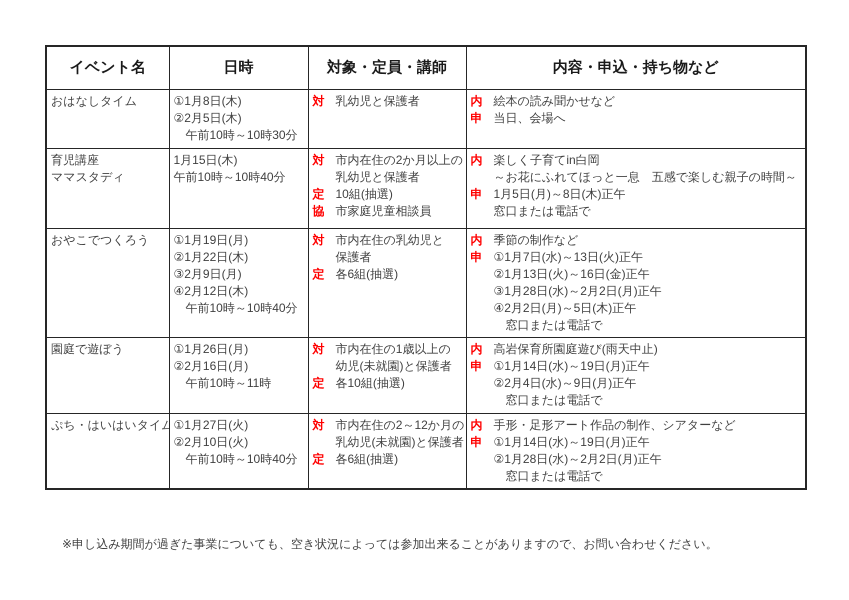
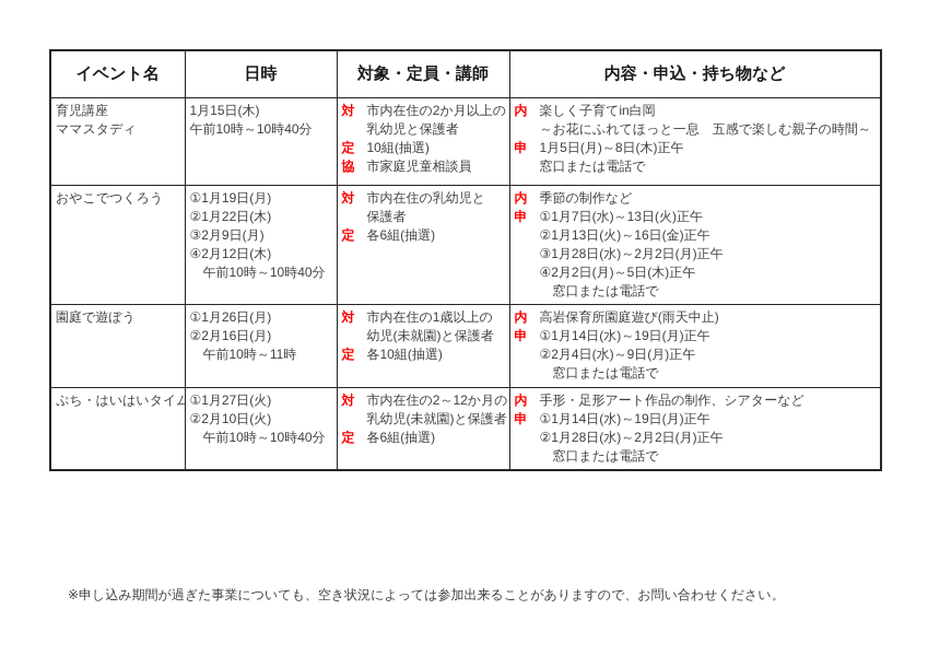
  イベント名	日時	対象・定員・講師	内容・申込・持ち物など
- おはなしタイム	①1月8日(木) ②2月5日(木) 午前10時～10時30分	対 乳幼児と保護者	内 絵本の読み聞かせなど 申 当日、会場へ
  育児講座 ママスタディ	1月15日(木) 午前10時～10時40分	対 市内在住の2か月以上の 乳幼児と保護者 定 10組(抽選) 協 市家庭児童相談員	内 楽しく子育てin白岡 ～お花にふれてほっと一息 五感で楽しむ親子の時間～ 申 1月5日(月)～8日(木)正午 窓口または電話で
  おやこでつくろう	①1月19日(月) ②1月22日(木) ③2月9日(月) ④2月12日(木) 午前10時～10時40分	対 市内在住の乳幼児と 保護者 定 各6組(抽選)	内 季節の制作など 申 ①1月7日(水)～13日(火)正午 ②1月13日(火)～16日(金)正午 ③1月28日(水)～2月2日(月)正午 ④2月2日(月)～5日(木)正午 窓口または電話で
  園庭で遊ぼう	①1月26日(月) ②2月16日(月) 午前10時～11時	対 市内在住の1歳以上の 幼児(未就園)と保護者 定 各10組(抽選)	内 高岩保育所園庭遊び(雨天中止) 申 ①1月14日(水)～19日(月)正午 ②2月4日(水)～9日(月)正午 窓口または電話で
  ぷち・はいはいタイム	①1月27日(火) ②2月10日(火) 午前10時～10時40分	対 市内在住の2～12か月の 乳幼児(未就園)と保護者 定 各6組(抽選)	内 手形・足形アート作品の制作、シアターなど 申 ①1月14日(水)～19日(月)正午 ②1月28日(水)～2月2日(月)正午 窓口または電話で
  ※申し込み期間が過ぎた事業についても、空き状況によっては参加出来ることがありますので、お問い合わせください。
